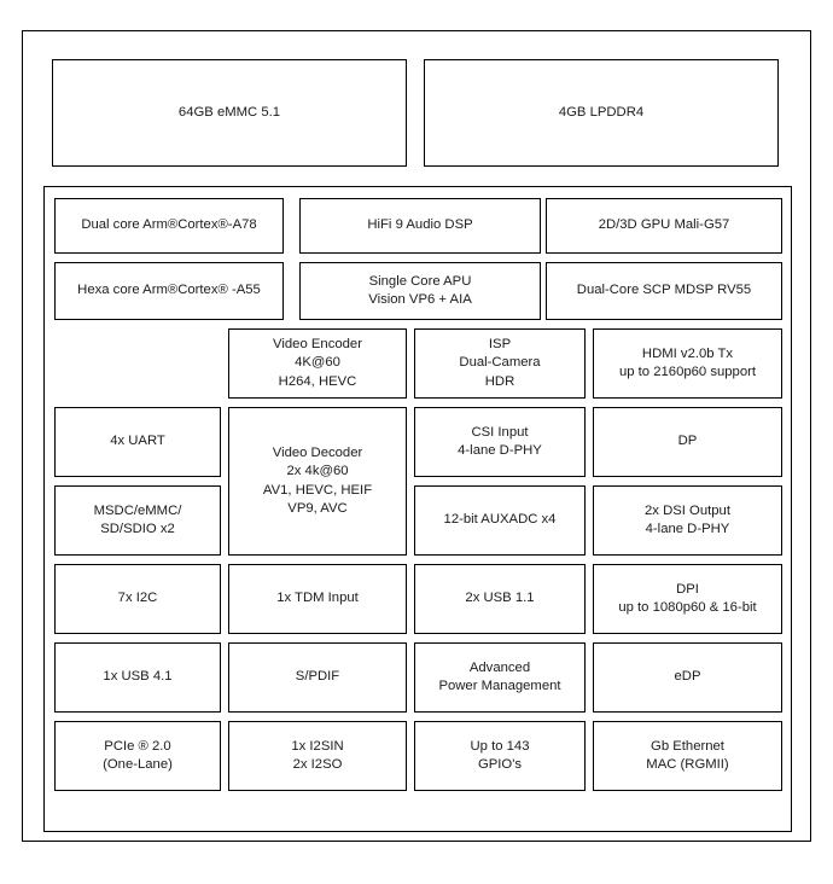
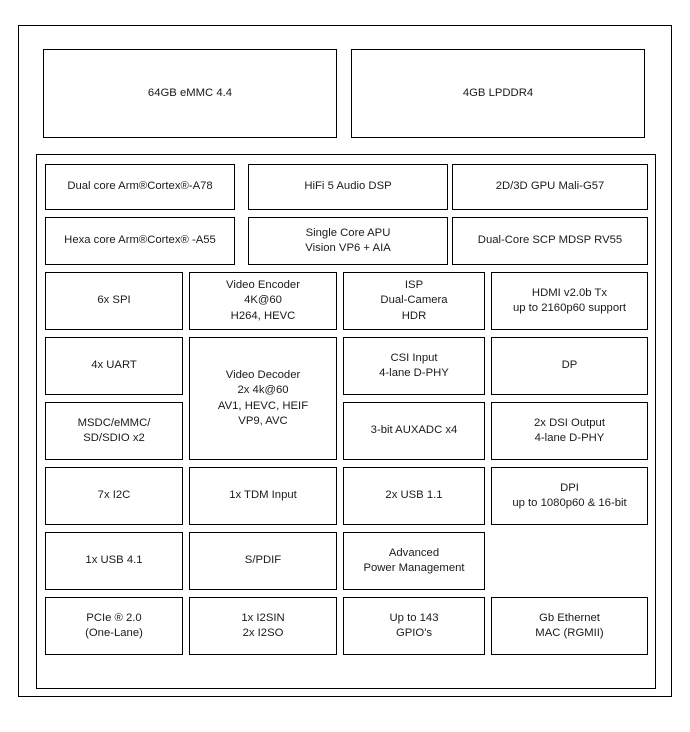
- 64GB eMMC 5.1
+ 64GB eMMC 4.4
  4GB LPDDR4
  Dual core Arm®Cortex®-A78
- HiFi 9 Audio DSP
+ HiFi 5 Audio DSP
  2D/3D GPU Mali-G57
  Hexa core Arm®Cortex® -A55
  Single Core APU
  Vision VP6 + AIA
  Dual-Core SCP MDSP RV55
+ 6x SPI
  4x UART
  MSDC/eMMC/
  SD/SDIO x2
  7x I2C
  1x USB 4.1
  PCIe ® 2.0
  (One-Lane)
  Video Encoder
  4K@60
  H264, HEVC
  Video Decoder
  2x 4k@60
  AV1, HEVC, HEIF
  VP9, AVC
  1x TDM Input
  S/PDIF
  1x I2SIN
  2x I2SO
  ISP
  Dual-Camera
  HDR
  CSI Input
  4-lane D-PHY
- 12-bit AUXADC x4
+ 3-bit AUXADC x4
  2x USB 1.1
  Advanced
  Power Management
  Up to 143
  GPIO's
  HDMI v2.0b Tx
  up to 2160p60 support
  DP
  2x DSI Output
  4-lane D-PHY
  DPI
  up to 1080p60 & 16-bit
- eDP
  Gb Ethernet
  MAC (RGMII)
